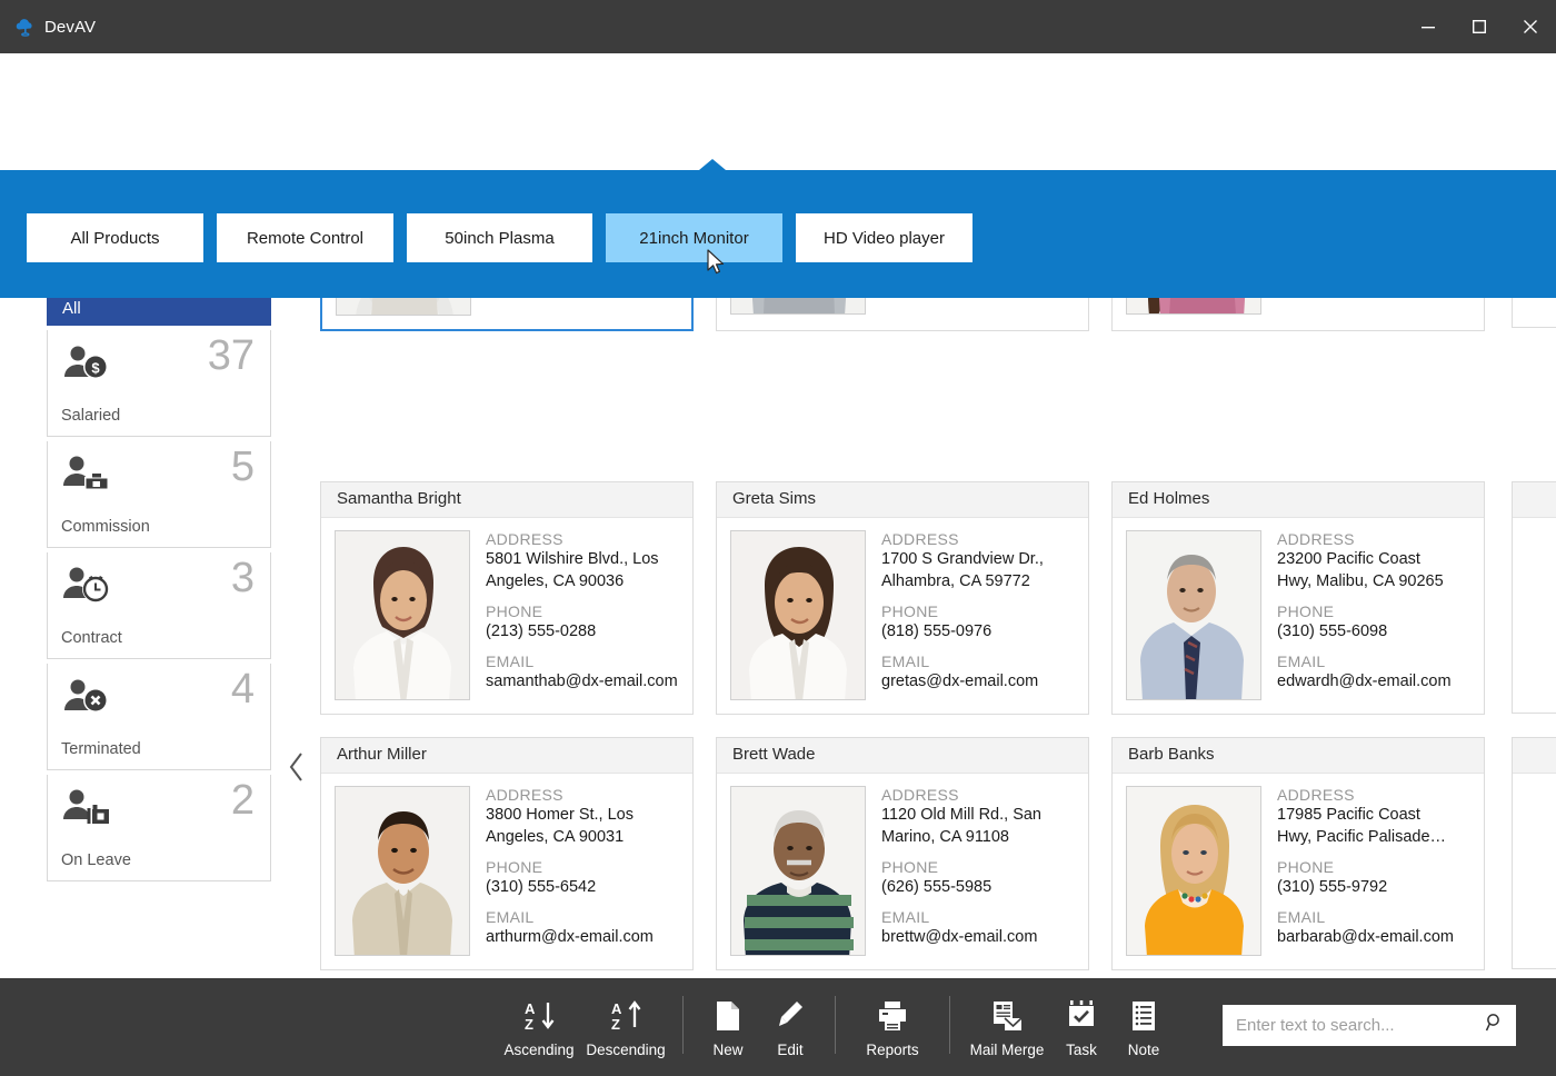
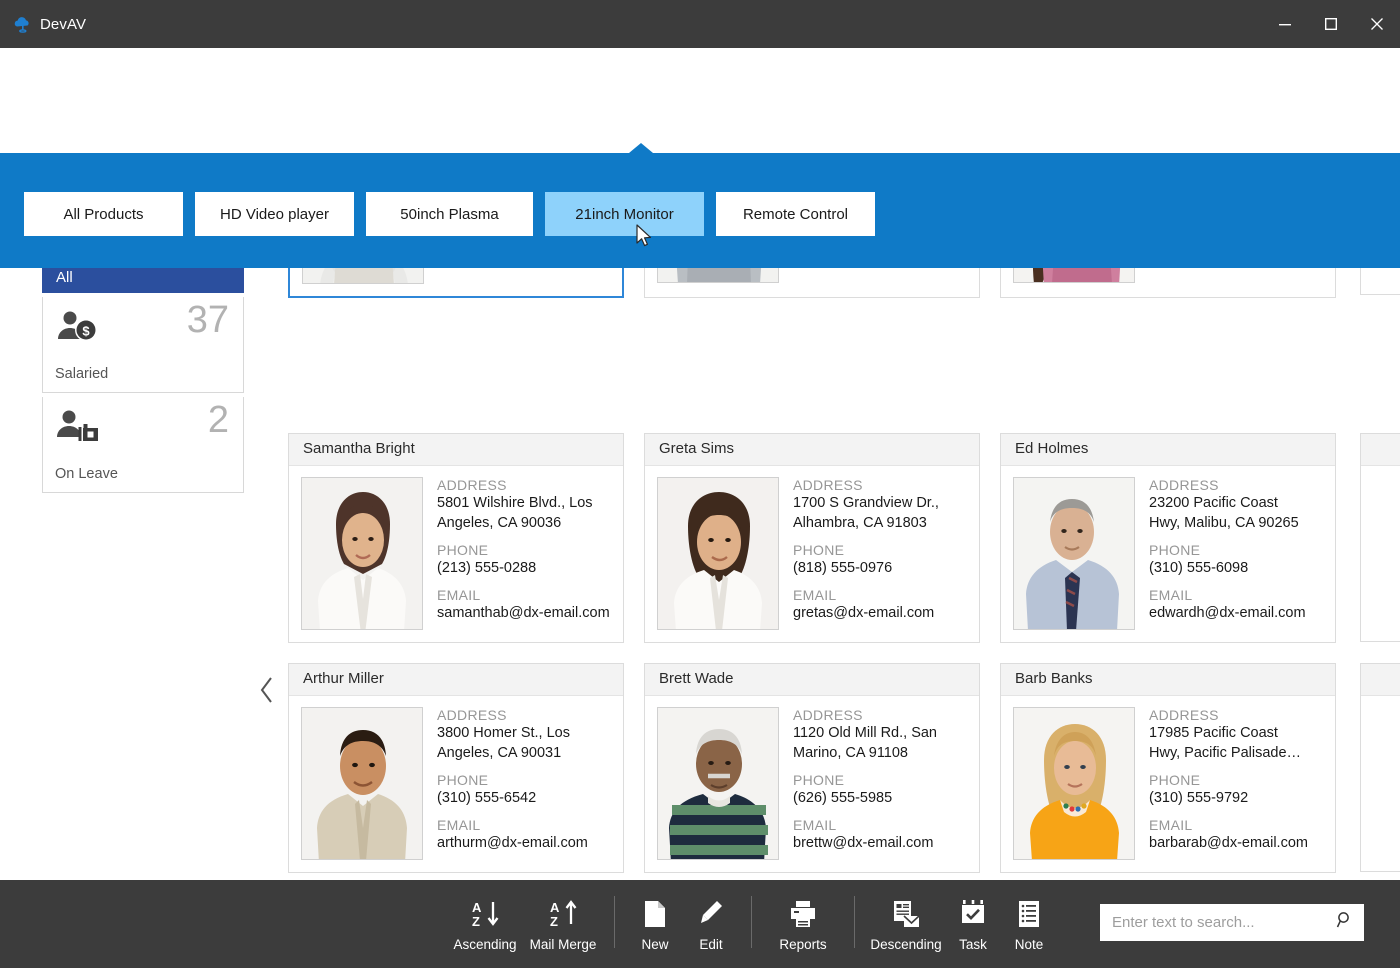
  DevAV
  All
  $
  37
  Salaried
- 5
- Commission
- 3
- Contract
- 4
- Terminated
  2
  On Leave
  Samantha Bright
  ADDRESS
  5801 Wilshire Blvd., Los
  Angeles, CA 90036
  PHONE
  (213) 555-0288
  EMAIL
  samanthab@dx-email.com
  Greta Sims
  ADDRESS
  1700 S Grandview Dr.,
- Alhambra, CA 59772
+ Alhambra, CA 91803
  PHONE
  (818) 555-0976
  EMAIL
  gretas@dx-email.com
  Ed Holmes
  ADDRESS
  23200 Pacific Coast
  Hwy, Malibu, CA 90265
  PHONE
  (310) 555-6098
  EMAIL
  edwardh@dx-email.com
  Arthur Miller
  ADDRESS
  3800 Homer St., Los
  Angeles, CA 90031
  PHONE
  (310) 555-6542
  EMAIL
  arthurm@dx-email.com
  Brett Wade
  ADDRESS
  1120 Old Mill Rd., San
  Marino, CA 91108
  PHONE
  (626) 555-5985
  EMAIL
  brettw@dx-email.com
  Barb Banks
  ADDRESS
  17985 Pacific Coast
  Hwy, Pacific Palisade…
  PHONE
  (310) 555-9792
  EMAIL
  barbarab@dx-email.com
  All Products
- Remote Control
+ HD Video player
  50inch Plasma
  21inch Monitor
- HD Video player
+ Remote Control
  A
  Z
  Ascending
  A
  Z
- Descending
+ Mail Merge
  New
  Edit
  Reports
- Mail Merge
+ Descending
  Task
  Note
  Enter text to search...
